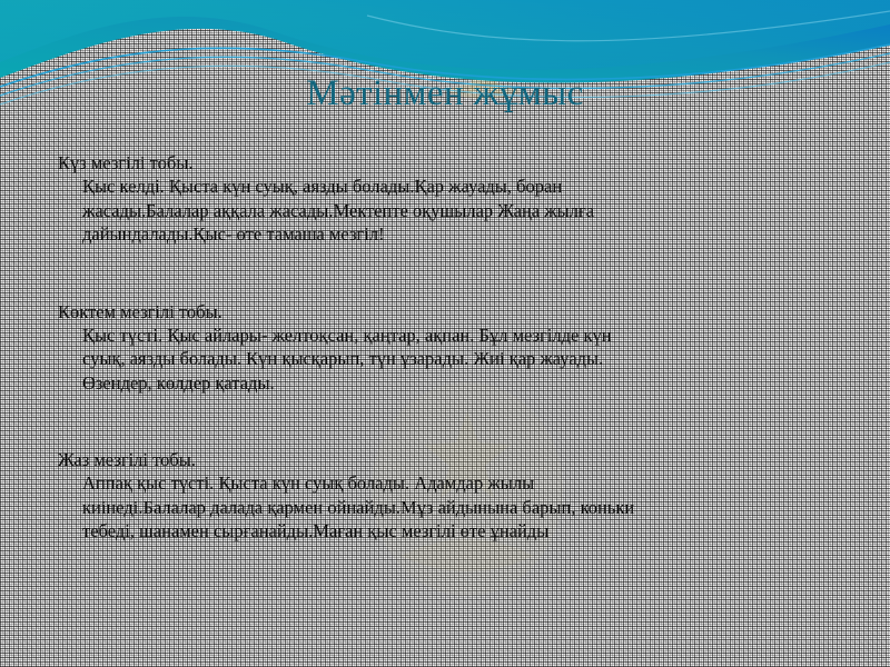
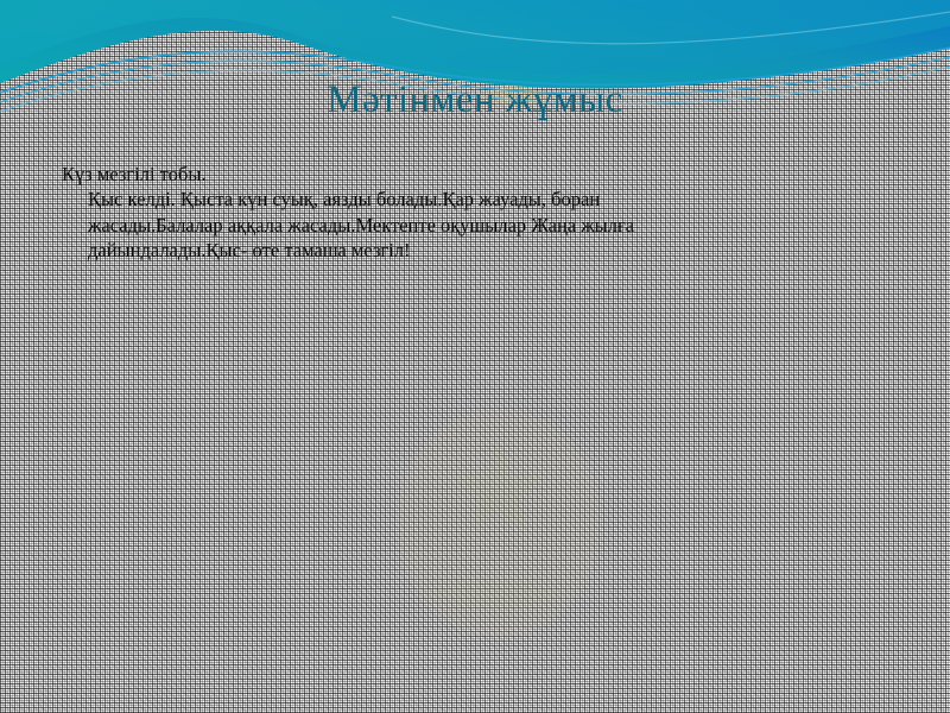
  Мәтінмен жұмыс
  Күз мезгілі тобы.
  Қыс келді. Қыста күн суық, аязды болады.Қар жауады, боран
  жасады.Балалар аққала жасады.Мектепте оқушылар Жаңа жылға
  дайындалады.Қыс- өте тамаша мезгіл!
- Көктем мезгілі тобы.
- Қыс түсті. Қыс айлары- желтоқсан, қаңтар, ақпан. Бұл мезгілде күн
- суық, аязды болады. Күн қысқарып, түн ұзарады. Жиі қар жауады.
- Өзендер, көлдер қатады.
- Жаз мезгілі тобы.
- Аппақ қыс түсті. Қыста күн суық болады. Адамдар жылы
- киінеді.Балалар далада қармен ойнайды.Мұз айдынына барып, коньки
- тебеді, шанамен сырғанайды.Маған қыс мезгілі өте ұнайды
